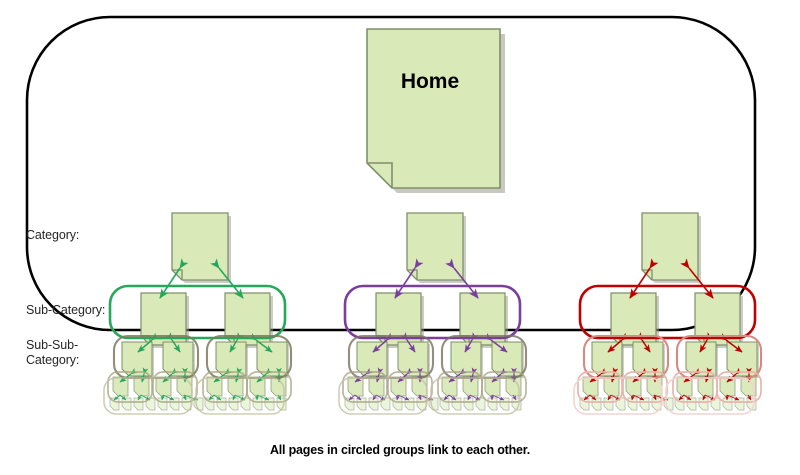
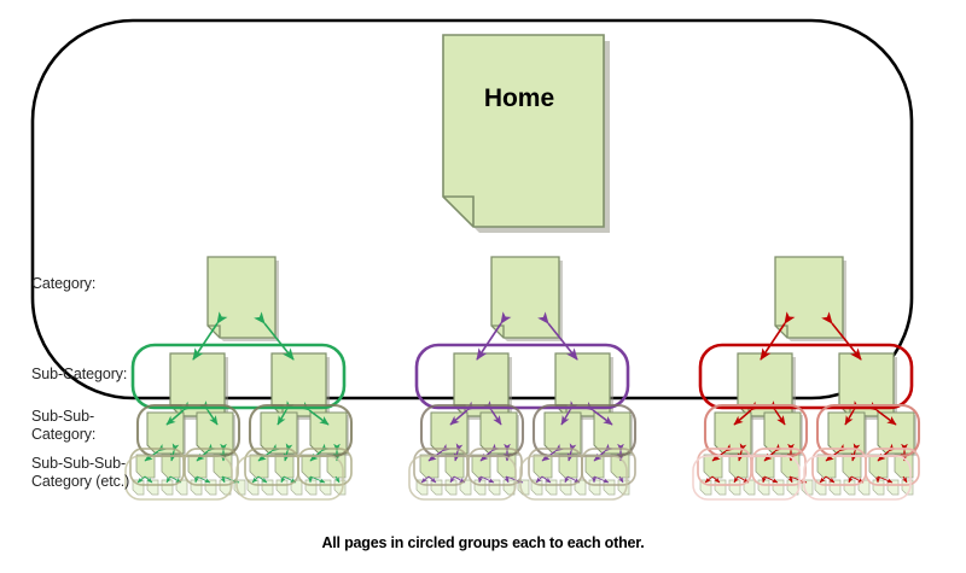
  Category:
  Sub-Category:
  Sub-Sub-
  Category:
+ Sub-Sub-Sub-
+ Category (etc.)
  Home
- All pages in circled groups link to each other.
+ All pages in circled groups each to each other.
